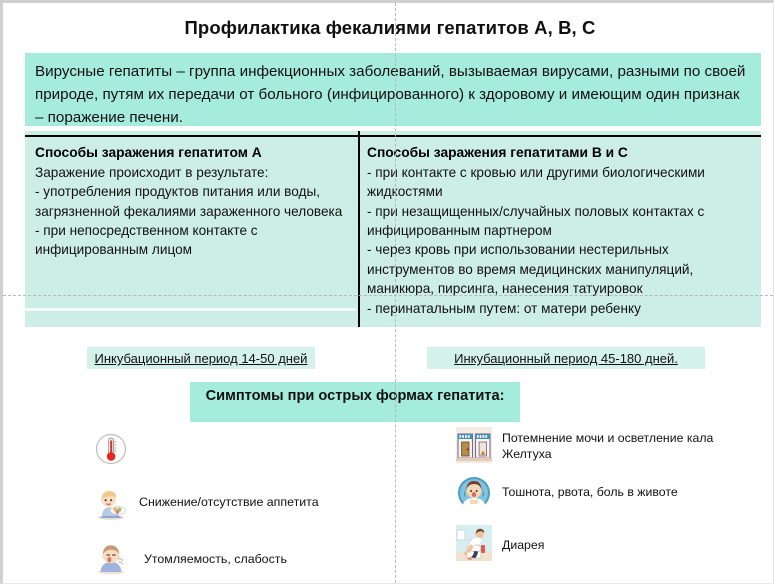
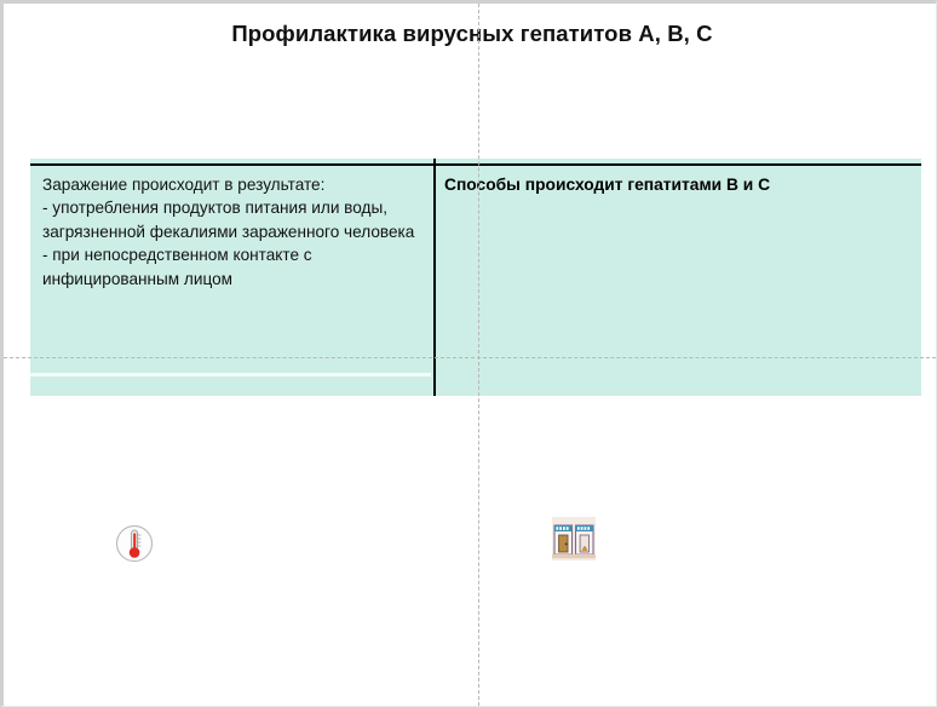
- Профилактика фекалиями гепатитов А, В, С
+ Профилактика вирусных гепатитов А, В, С
- Вирусные гепатиты – группа инфекционных заболеваний, вызываемая вирусами, разными по своей природе, путям их передачи от больного (инфицированного) к здоровому и имеющим один признак – поражение печени.
- Способы заражения гепатитом А
  Заражение происходит в результате:
  - употребления продуктов питания или воды, загрязненной фекалиями зараженного человека
  - при непосредственном контакте с инфицированным лицом
- Способы заражения гепатитами В и С
+ Способы происходит гепатитами В и С
- - при контакте с кровью или другими биологическими жидкостями
- - при незащищенных/случайных половых контактах с инфицированным партнером
- - через кровь при использовании нестерильных инструментов во время медицинских манипуляций, маникюра, пирсинга, нанесения татуировок
- - перинатальным путем: от матери ребенку
- Инкубационный период 14-50 дней
- Инкубационный период 45-180 дней.
- Симптомы при острых формах гепатита:
- Снижение/отсутствие аппетита
- Утомляемость, слабость
- Потемнение мочи и осветление кала
- Желтуха
- Тошнота, рвота, боль в животе
- Диарея
